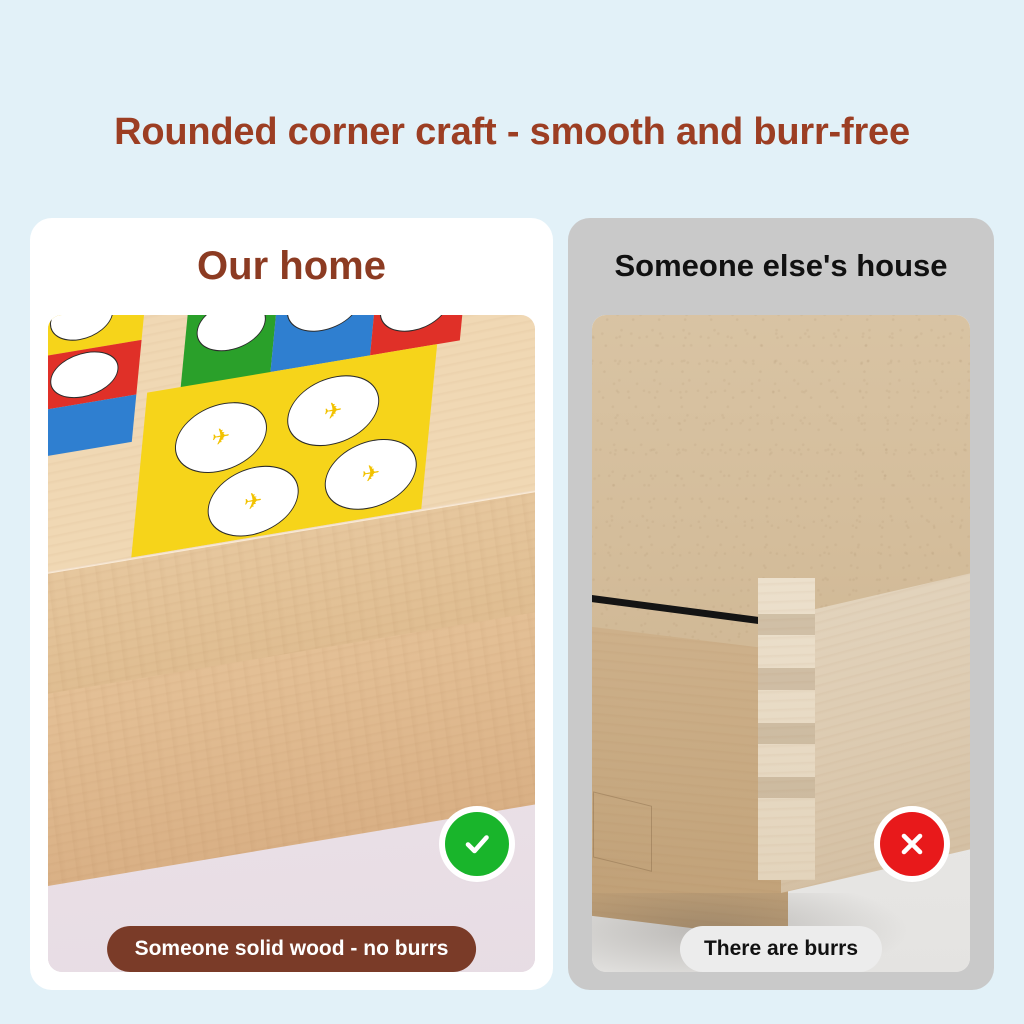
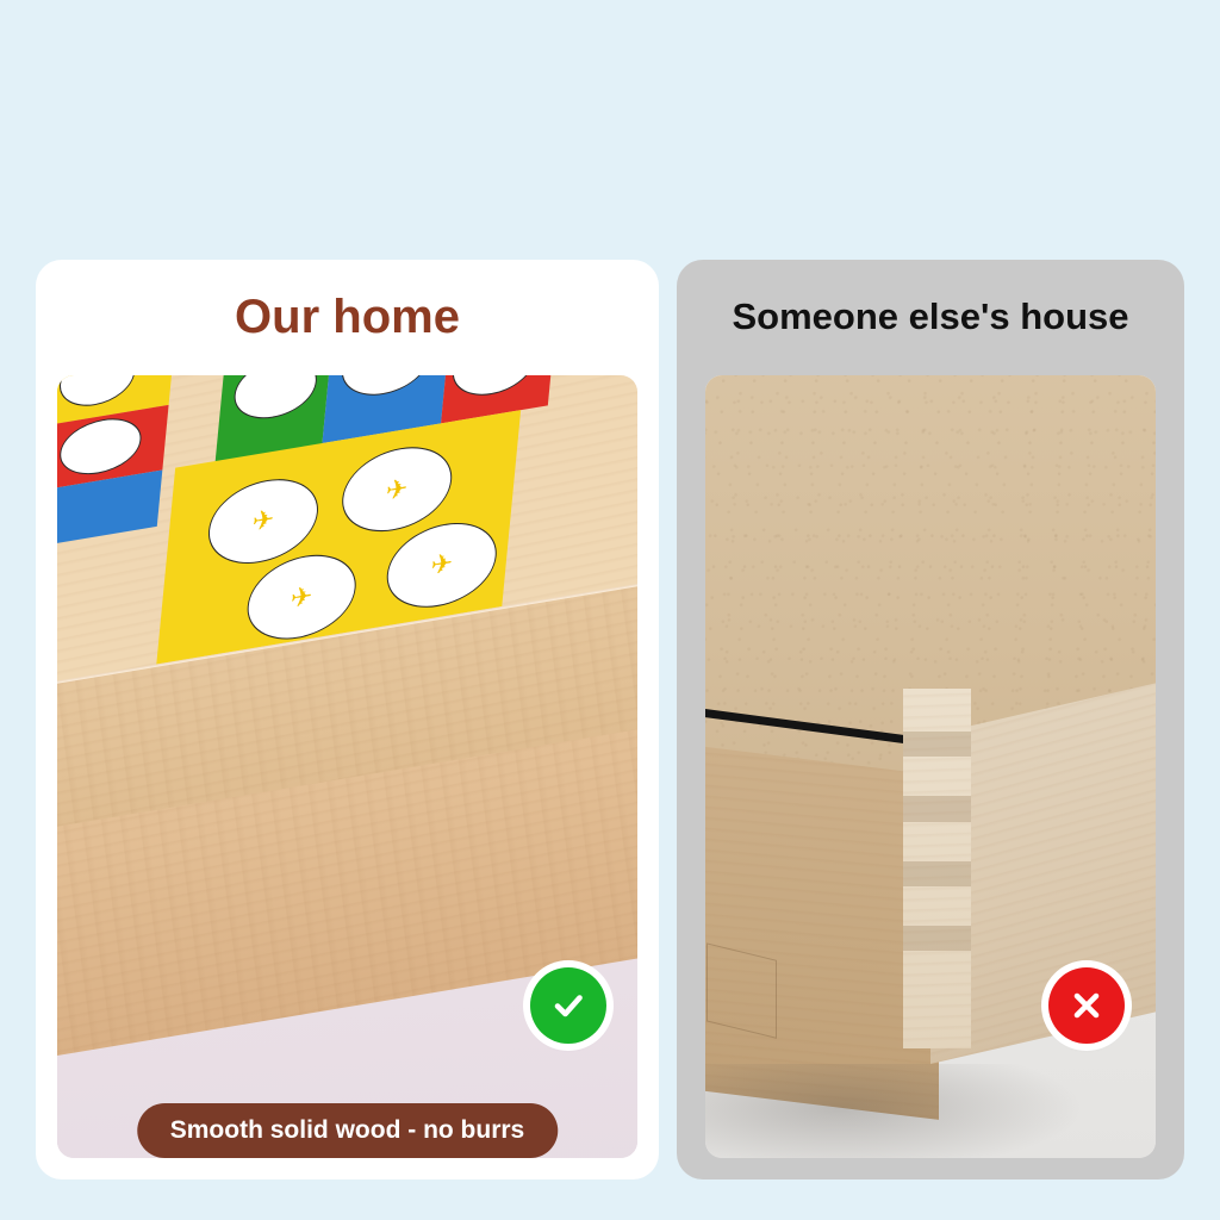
- Rounded corner craft - smooth and burr-free
  Our home
- Someone solid wood - no burrs
+ Smooth solid wood - no burrs
  Someone else's house
- There are burrs
